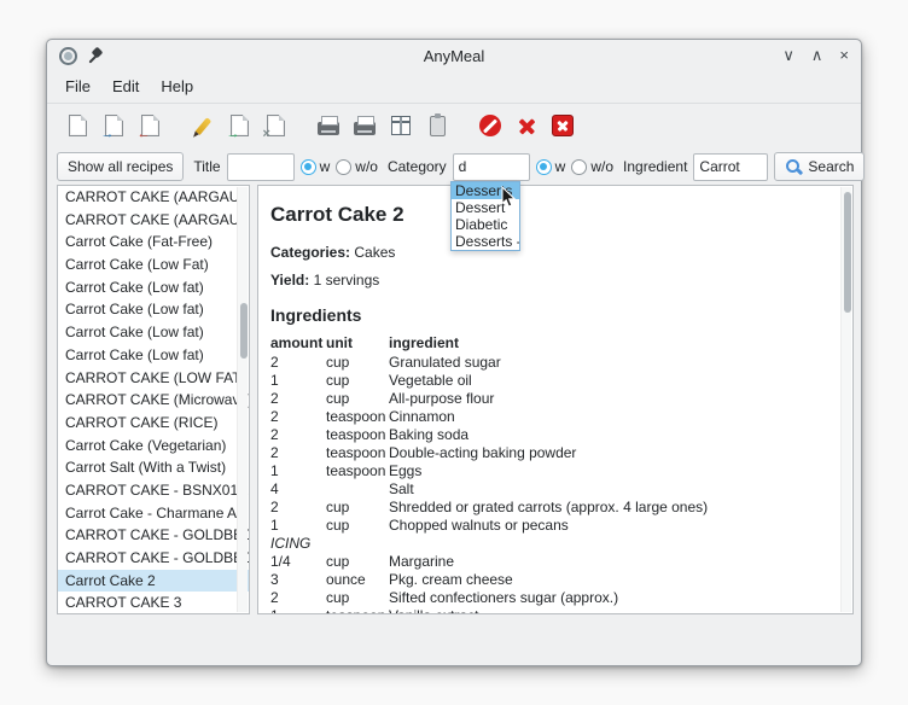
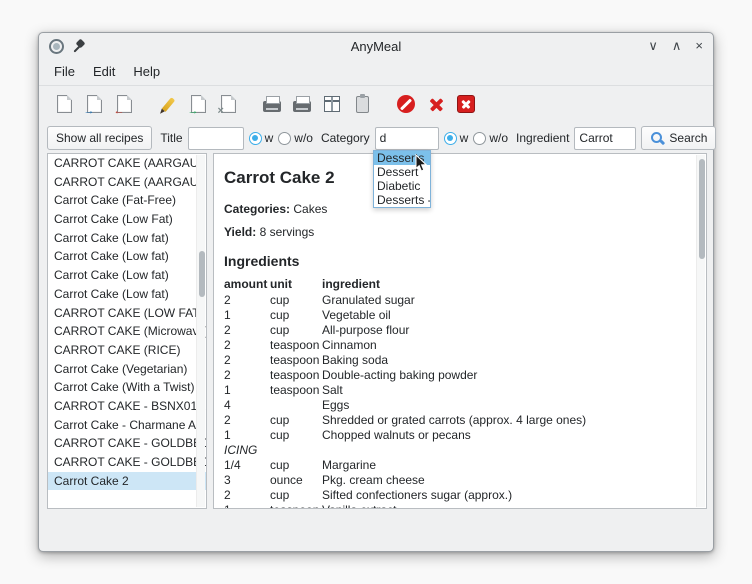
  AnyMeal
  ∨
  ∧
  ×
  File
  Edit
  Help
  →
  ←
  →
  ×
  Show all recipes
  Title
  w
  w/o
  Category
  d
  w
  w/o
  Ingredient
  Carrot
  Search
  CARROT CAKE (AARGAU
  CARROT CAKE (AARGAU
  Carrot Cake (Fat-Free)
  Carrot Cake (Low Fat)
  Carrot Cake (Low fat)
  Carrot Cake (Low fat)
  Carrot Cake (Low fat)
  Carrot Cake (Low fat)
  CARROT CAKE (LOW FA
  CARROT CAKE (Microwa
  CARROT CAKE (RICE)
  Carrot Cake (Vegetarian)
- Carrot Salt (With a Twist)
+ Carrot Cake (With a Twist)
  CARROT CAKE - BSNX01
  Carrot Cake - Charmane A
  CARROT CAKE - GOLDBC
  CARROT CAKE - GOLDBC
  Carrot Cake 2
- CARROT CAKE 3
  Carrot Cake 2
  Categories: Cakes
- Yield: 1 servings
+ Yield: 8 servings
  Ingredients
  amount
  unit
  ingredient
  2
  cup
  Granulated sugar
  1
  cup
  Vegetable oil
  2
  cup
  All-purpose flour
  2
  teaspoon
  Cinnamon
  2
  teaspoon
  Baking soda
  2
  teaspoon
  Double-acting baking powder
  1
  teaspoon
- Eggs
+ Salt
  4
- Salt
+ Eggs
  2
  cup
  Shredded or grated carrots (approx. 4 large ones)
  1
  cup
  Chopped walnuts or pecans
  ICING
  1/4
  cup
  Margarine
  3
  ounce
  Pkg. cream cheese
  2
  cup
  Sifted confectioners sugar (approx.)
  Dessers
  Dessert
  Diabetic
  Desserts -
